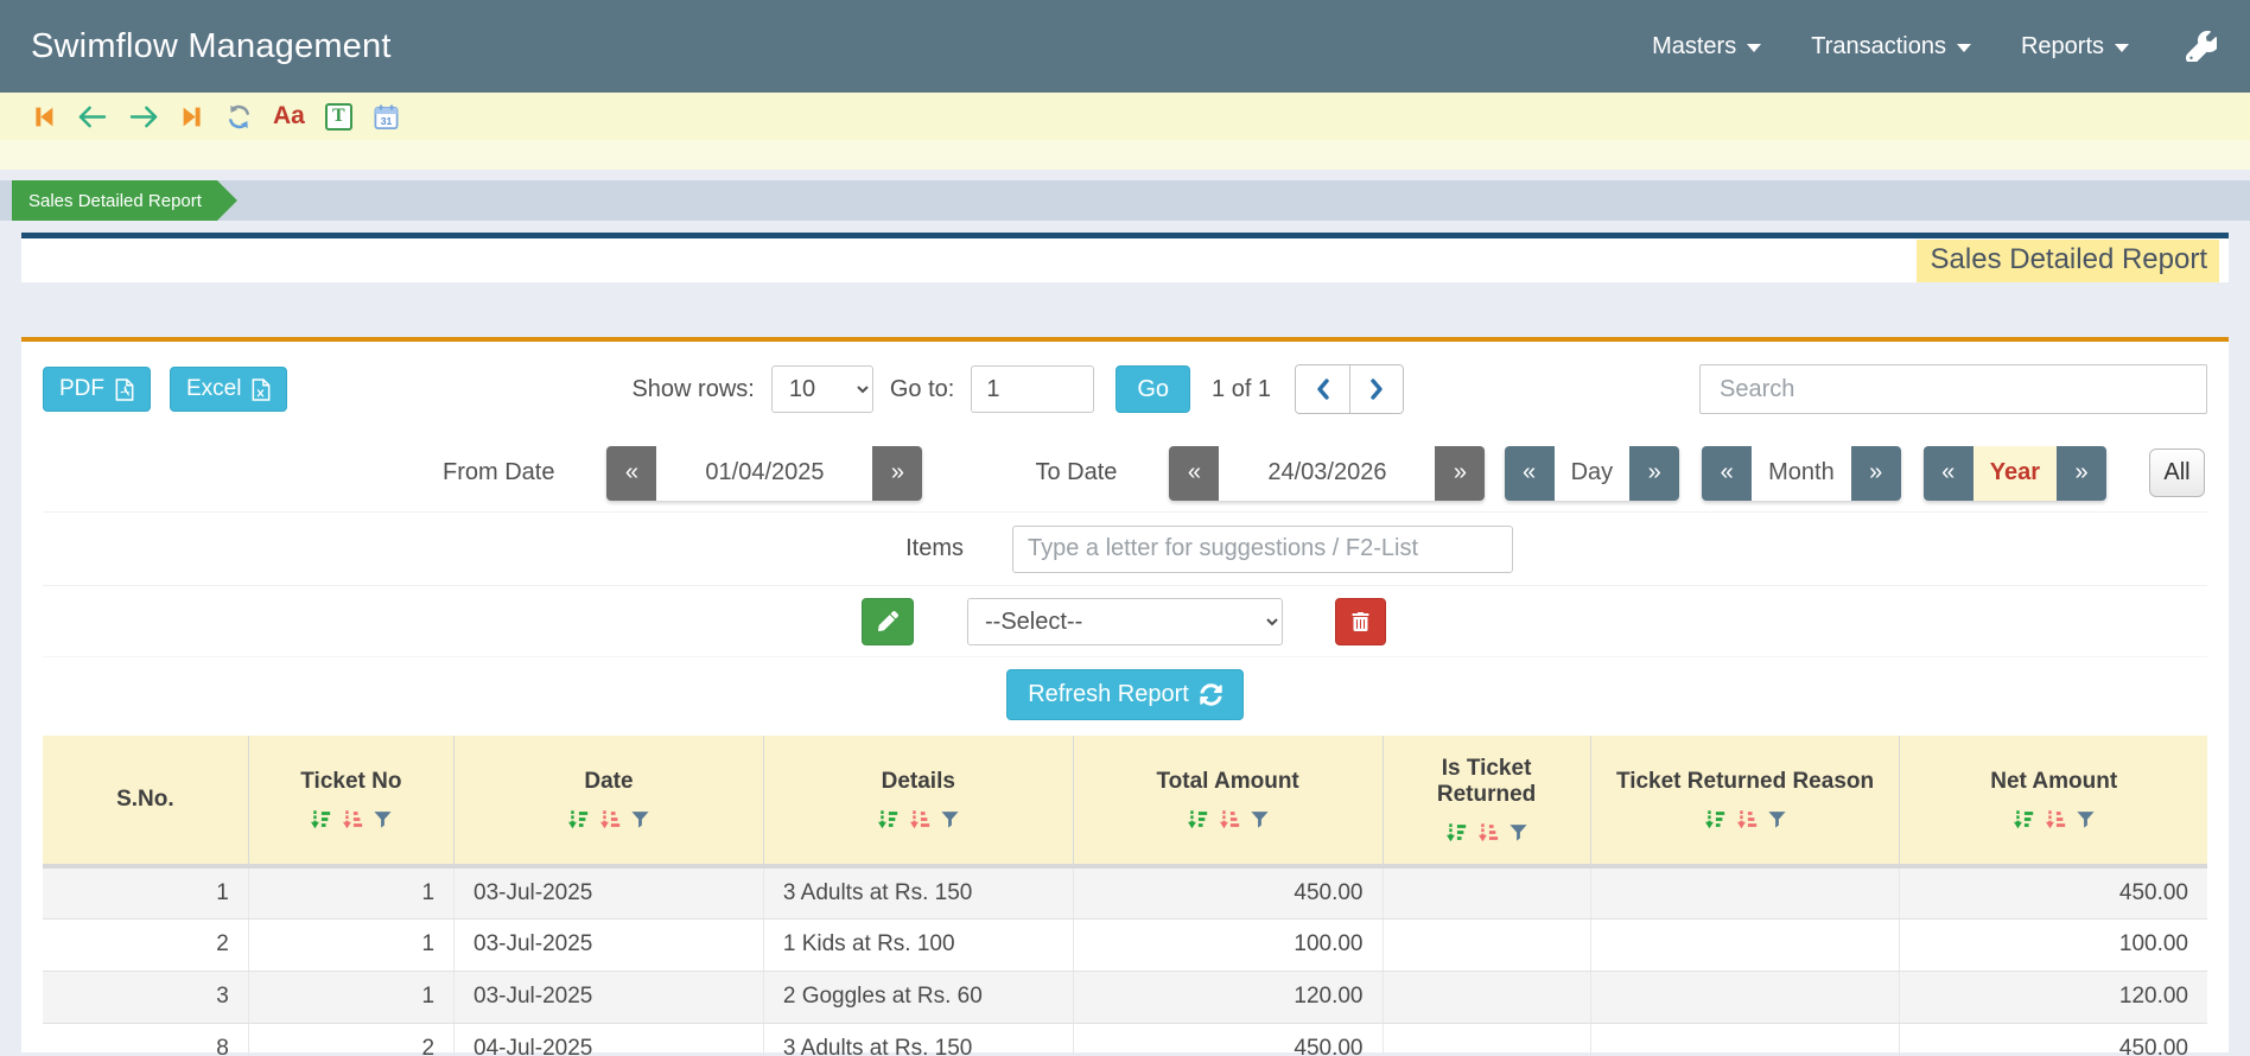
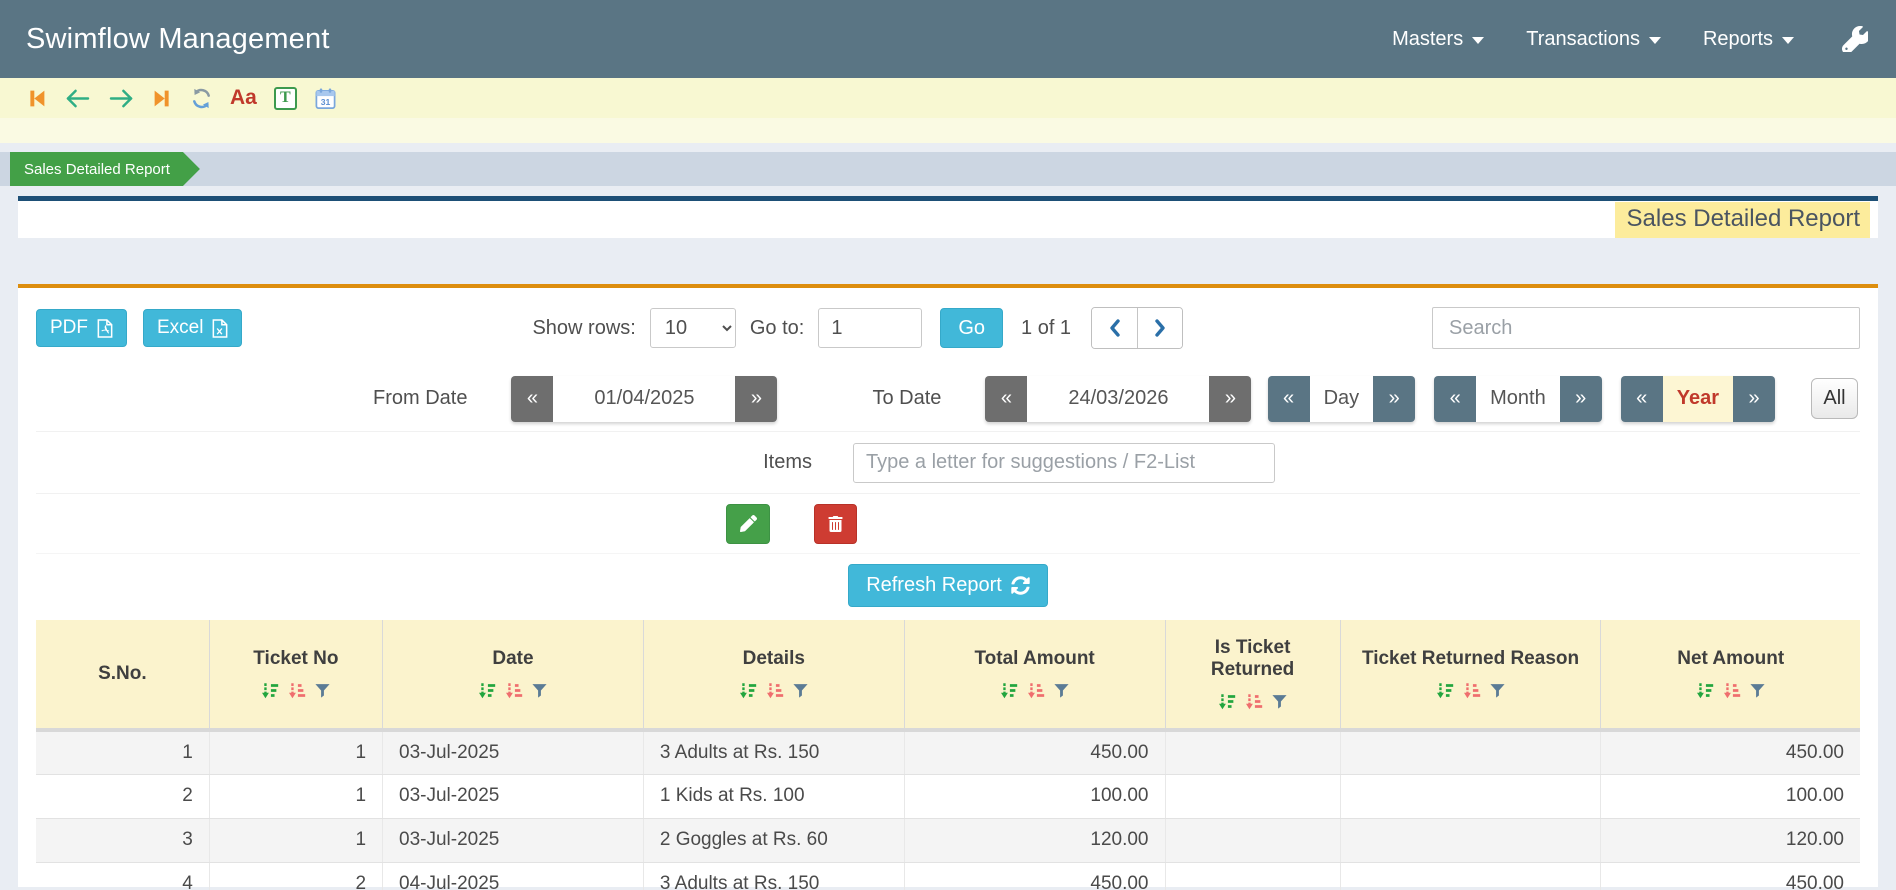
  Swimflow Management
  Masters
  Transactions
  Reports
  Aa
  T
  31
  Sales Detailed Report
  Sales Detailed Report
  PDF
  Excel
  Show rows:
  10
  Go to:
  1
  Go
  1 of 1
  Search
  From Date
  «
  01/04/2025
  »
  To Date
  «
  24/03/2026
  »
  «
  Day
  »
  «
  Month
  »
  «
  Year
  »
  All
  Items
  Type a letter for suggestions / F2-List
- --Select--
  Refresh Report
  S.No.	Ticket No	Date	Details	Total Amount	Is Ticket Returned	Ticket Returned Reason	Net Amount
  1	1	03-Jul-2025	3 Adults at Rs. 150	450.00			450.00
  2	1	03-Jul-2025	1 Kids at Rs. 100	100.00			100.00
  3	1	03-Jul-2025	2 Goggles at Rs. 60	120.00			120.00
- 8	2	04-Jul-2025	3 Adults at Rs. 150	450.00			450.00
+ 4	2	04-Jul-2025	3 Adults at Rs. 150	450.00			450.00
